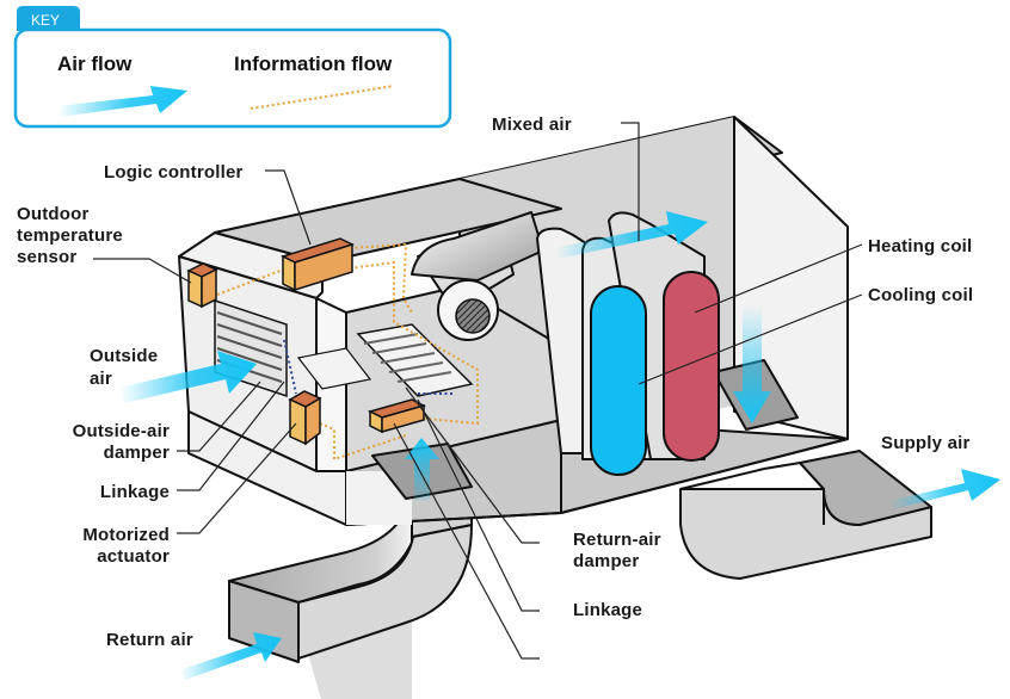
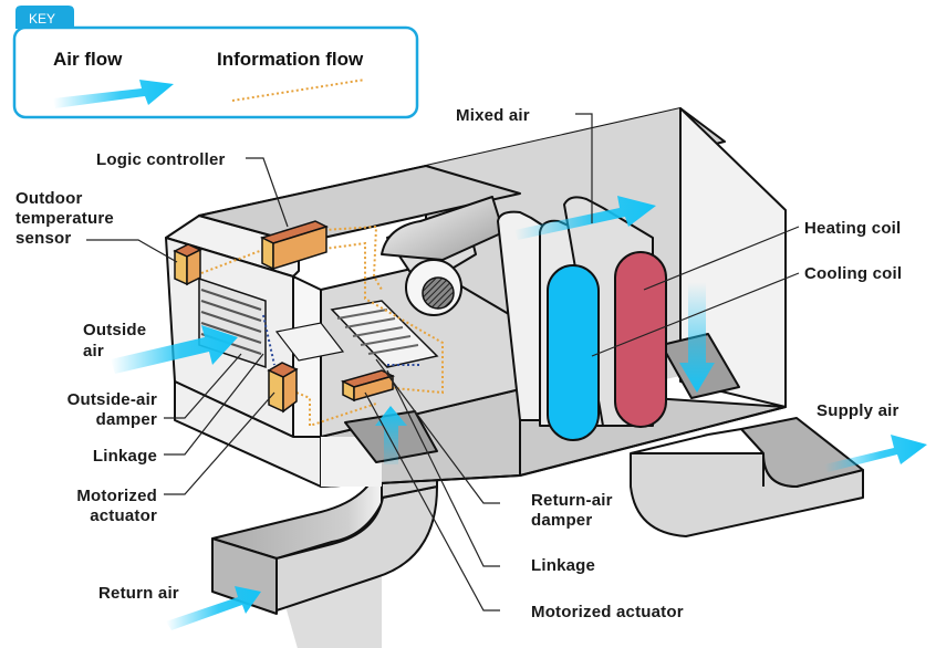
  KEY
  Air flow
  Information flow
  Logic controller
  Outdoor
  temperature
  sensor
  Outside
  air
  Outside-air
  damper
  Linkage
  Motorized
  actuator
  Return air
  Mixed air
  Heating coil
  Cooling coil
  Supply air
  Return-air
  damper
  Linkage
+ Motorized actuator
